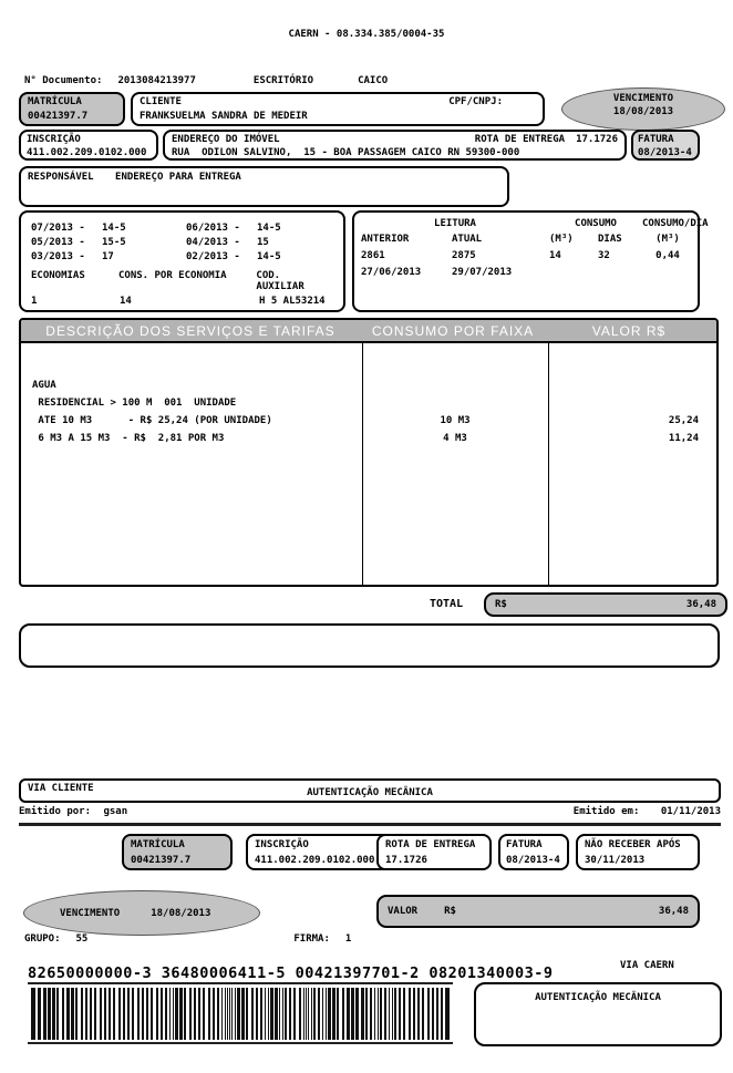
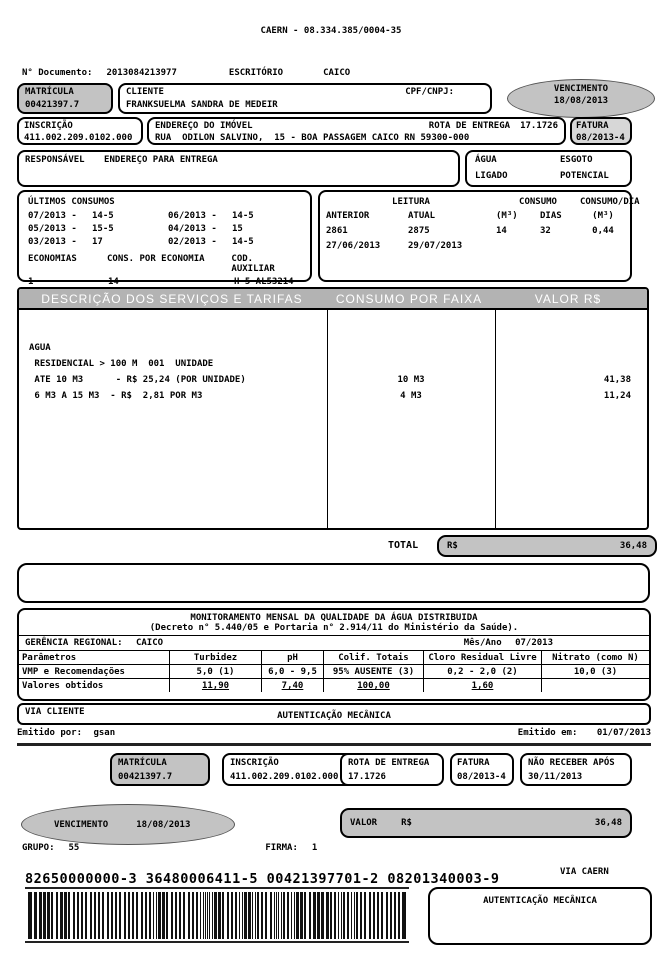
  CAERN - 08.334.385/0004-35
  N° Documento:
  2013084213977
  ESCRITÓRIO
  CAICO
  MATRÍCULA
  00421397.7
  CLIENTE
  CPF/CNPJ:
  FRANKSUELMA SANDRA DE MEDEIR
  VENCIMENTO
  18/08/2013
  INSCRIÇÃO
  411.002.209.0102.000
  ENDEREÇO DO IMÓVEL
  ROTA DE ENTREGA
  17.1726
  RUA ODILON SALVINO, 15 - BOA PASSAGEM CAICO RN 59300-000
  FATURA
  08/2013-4
  RESPONSÁVEL ENDEREÇO PARA ENTREGA
+ ÁGUA
+ ESGOTO
+ LIGADO
+ POTENCIAL
+ ÚLTIMOS CONSUMOS
  07/2013 -
  14-5
  06/2013 -
  14-5
  05/2013 -
  15-5
  04/2013 -
  15
  03/2013 -
  17
  02/2013 -
  14-5
  ECONOMIAS
  CONS. POR ECONOMIA
  COD. AUXILIAR
  1
  14
  H 5 AL53214
  LEITURA
  CONSUMO
  CONSUMO/DIA
  ANTERIOR
  ATUAL
  (M³)
  DIAS
  (M³)
  2861
  2875
  14
  32
  0,44
  27/06/2013
  29/07/2013
  DESCRIÇÃO DOS SERVIÇOS E TARIFAS
  CONSUMO POR FAIXA
  VALOR R$
  AGUA
  RESIDENCIAL > 100 M 001 UNIDADE
  ATE 10 M3 - R$ 25,24 (POR UNIDADE)
  10 M3
- 25,24
+ 41,38
  6 M3 A 15 M3 - R$ 2,81 POR M3
  4 M3
  11,24
  TOTAL
  R$
  36,48
+ MONITORAMENTO MENSAL DA QUALIDADE DA ÁGUA DISTRIBUIDA
+ (Decreto n° 5.440/05 e Portaria n° 2.914/11 do Ministério da Saúde).
+ GERÊNCIA REGIONAL: CAICO
+ Mês/Ano 07/2013
+ Parâmetros
+ Turbidez
+ pH
+ Colif. Totais
+ Cloro Residual Livre
+ Nitrato (como N)
+ VMP e Recomendações
+ 5,0 (1)
+ 6,0 - 9,5
+ 95% AUSENTE (3)
+ 0,2 - 2,0 (2)
+ 10,0 (3)
+ Valores obtidos
+ 11,90
+ 7,40
+ 100,00
+ 1,60
  VIA CLIENTE
  AUTENTICAÇÃO MECÂNICA
  Emitido por: gsan
- Emitido em: 01/11/2013
+ Emitido em: 01/07/2013
  MATRÍCULA
  00421397.7
  INSCRIÇÃO
  411.002.209.0102.000
  ROTA DE ENTREGA
  17.1726
  FATURA
  08/2013-4
  NÃO RECEBER APÓS
  30/11/2013
  VENCIMENTO
  18/08/2013
  VALOR
  R$
  36,48
  GRUPO:
  55
  FIRMA:
  1
  82650000000-3 36480006411-5 00421397701-2 08201340003-9
  VIA CAERN
  AUTENTICAÇÃO MECÂNICA
